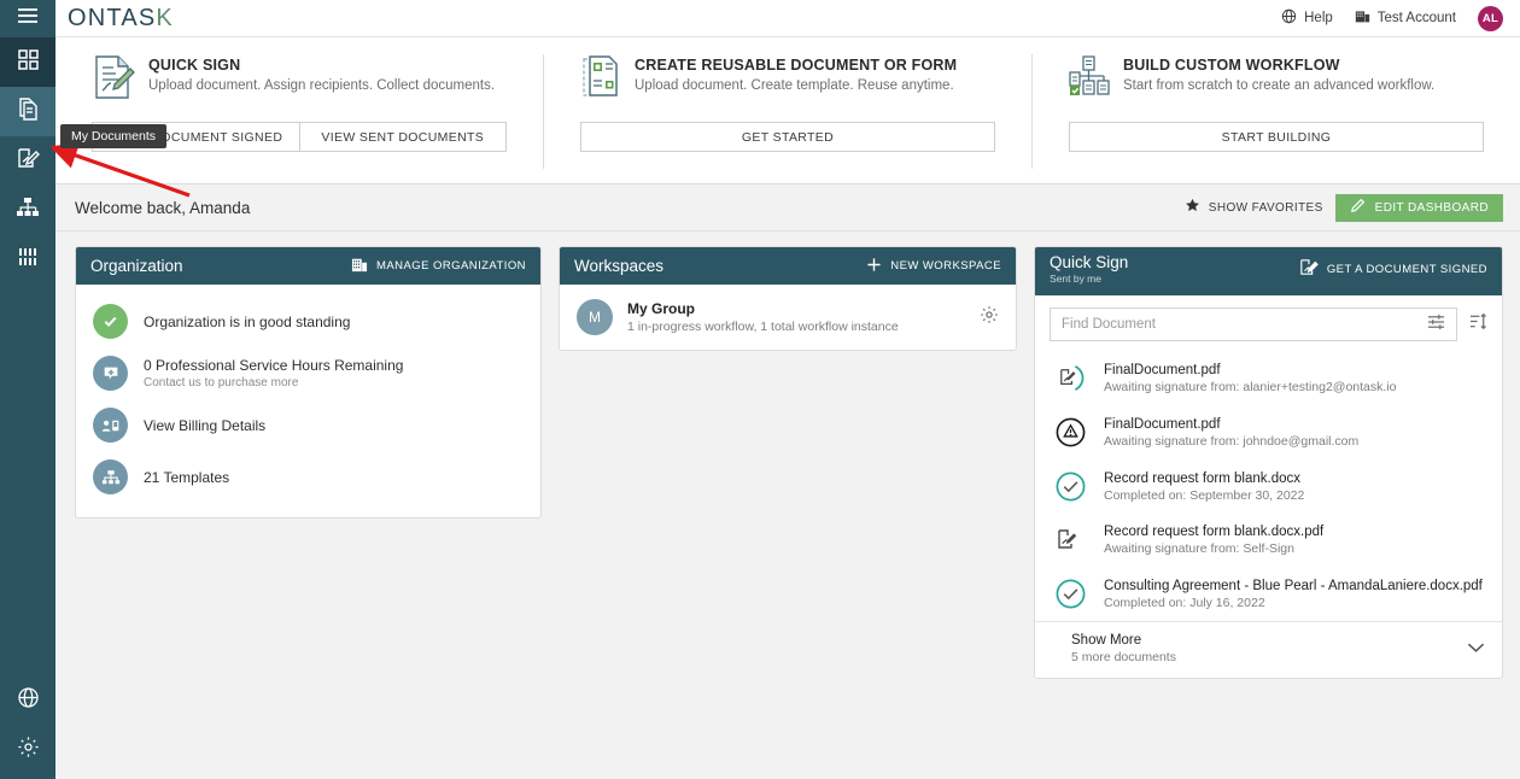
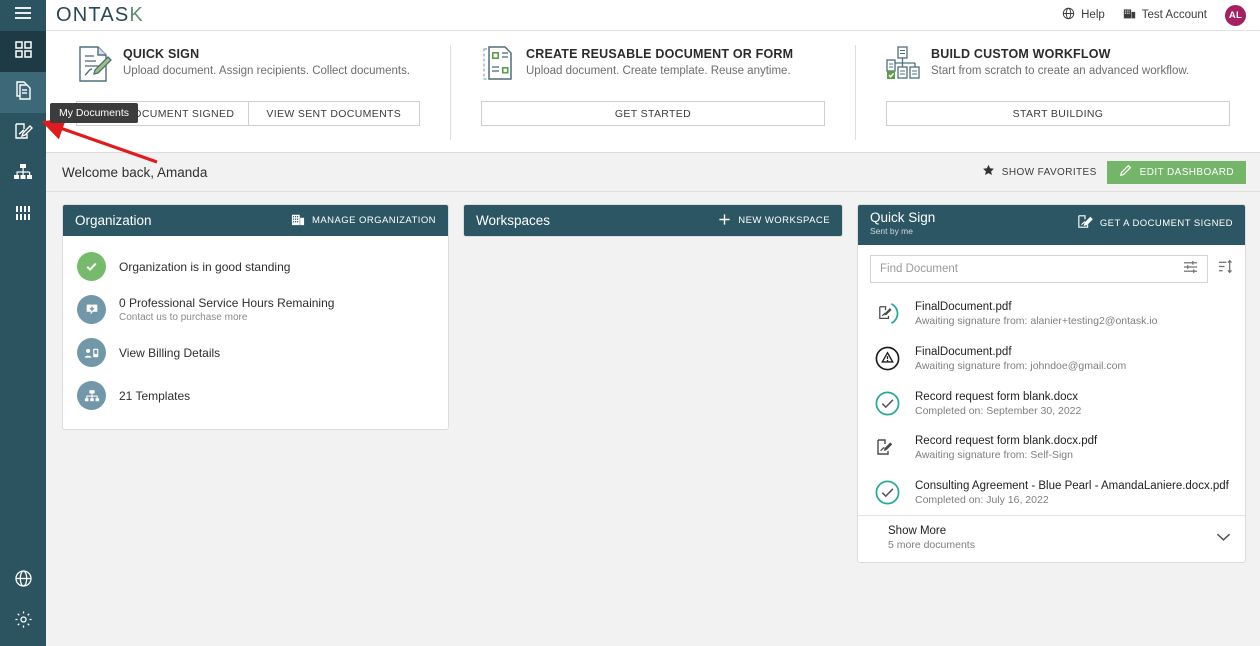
  ONTASK
  Help
  Test Account
  AL
  QUICK SIGN
  Upload document. Assign recipients. Collect documents.
  VIEW SENT DOCUMENTS
  CREATE REUSABLE DOCUMENT OR FORM
  Upload document. Create template. Reuse anytime.
  GET STARTED
  BUILD CUSTOM WORKFLOW
  Start from scratch to create an advanced workflow.
  START BUILDING
  Welcome back, Amanda
  SHOW FAVORITES
  EDIT DASHBOARD
  Organization
  MANAGE ORGANIZATION
  Organization is in good standing
  0 Professional Service Hours Remaining
  Contact us to purchase more
  View Billing Details
  21 Templates
  Workspaces
  NEW WORKSPACE
- M
- My Group
- 1 in-progress workflow, 1 total workflow instance
  Quick Sign
  Sent by me
  GET A DOCUMENT SIGNED
  Find Document
  FinalDocument.pdf
  Awaiting signature from: alanier+testing2@ontask.io
  FinalDocument.pdf
  Awaiting signature from: johndoe@gmail.com
  Record request form blank.docx
  Completed on: September 30, 2022
  Record request form blank.docx.pdf
  Awaiting signature from: Self-Sign
  Consulting Agreement - Blue Pearl - AmandaLaniere.docx.pdf
  Completed on: July 16, 2022
  Show More
  5 more documents
  My Documents
